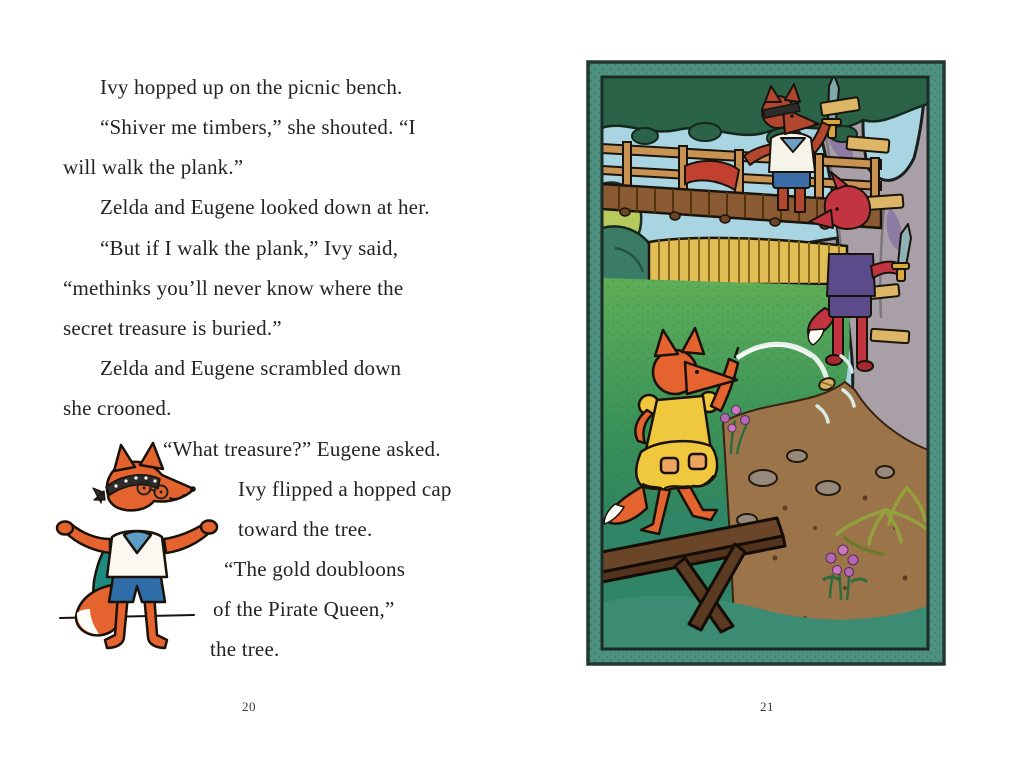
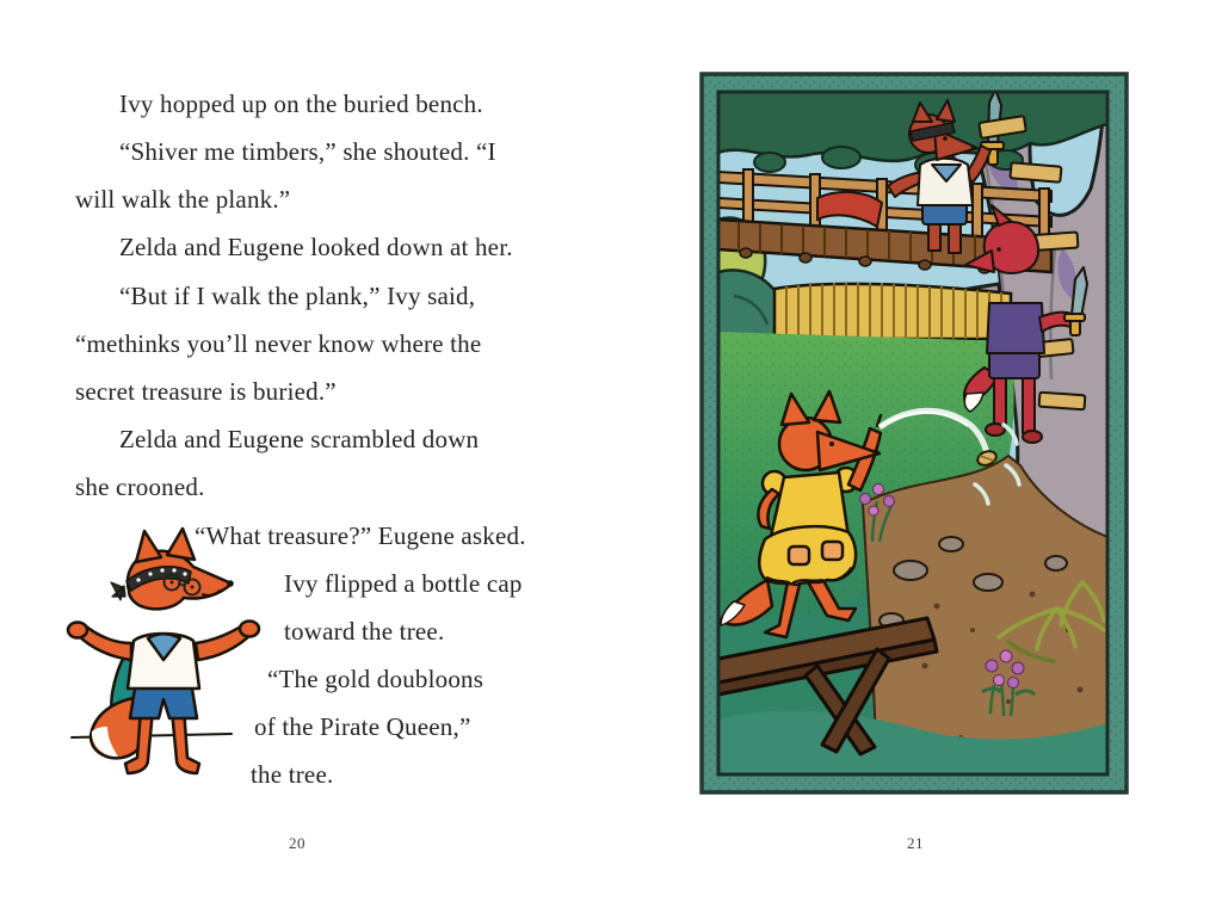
- Ivy hopped up on the picnic bench.
+ Ivy hopped up on the buried bench.
  “Shiver me timbers,” she shouted. “I
  will walk the plank.”
  Zelda and Eugene looked down at her.
  “But if I walk the plank,” Ivy said,
  “methinks you’ll never know where the
  secret treasure is buried.”
  Zelda and Eugene scrambled down
  she crooned.
  “What treasure?” Eugene asked.
- Ivy flipped a hopped cap
+ Ivy flipped a bottle cap
  toward the tree.
  “The gold doubloons
  of the Pirate Queen,”
  the tree.
  20
  21
